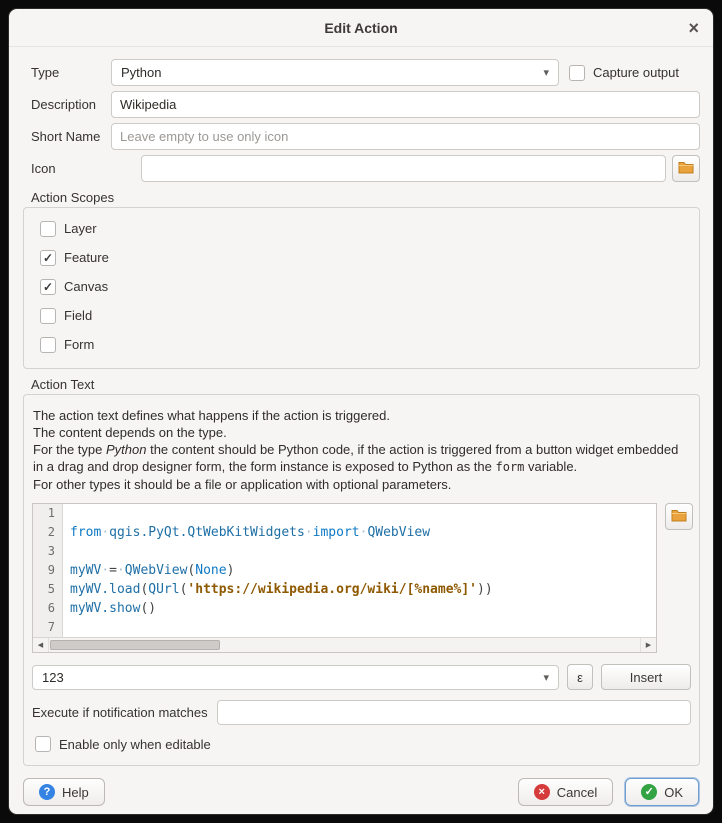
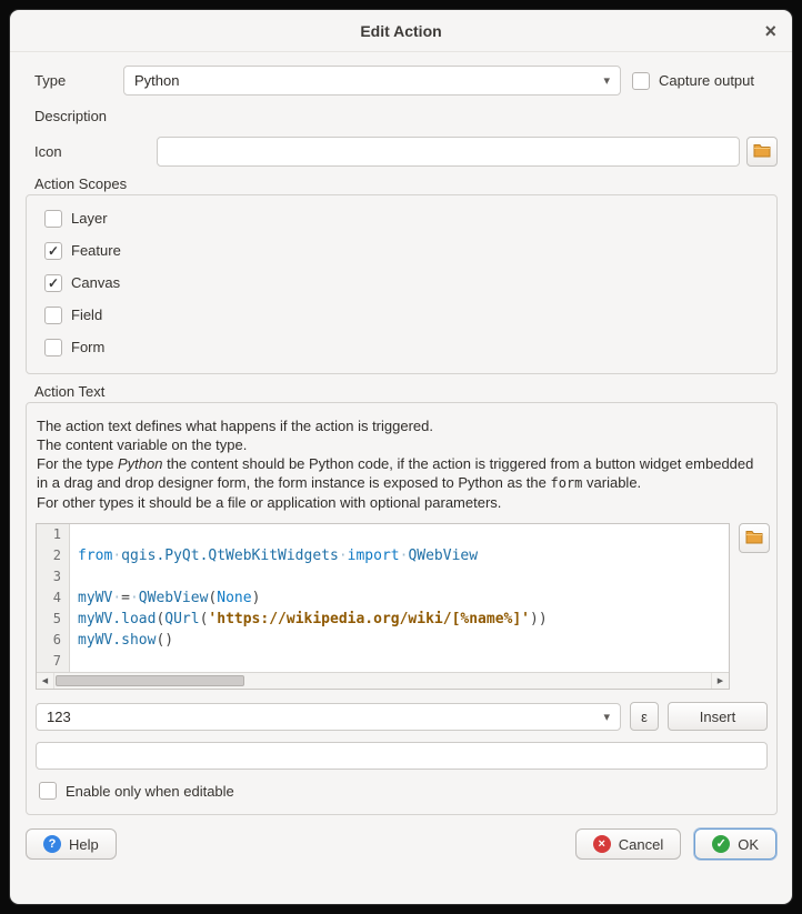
  Edit Action
  ×
  Type
  Python
  ▾
  Capture output
  Description
- Wikipedia
- Short Name
- Leave empty to use only icon
  Icon
  Action Scopes
  Layer
  Feature
  Canvas
  Field
  Form
  Action Text
  The action text defines what happens if the action is triggered.
- The content depends on the type.
+ The content variable on the type.
  For the type Python the content should be Python code, if the action is triggered from a button widget embedded in a drag and drop designer form, the form instance is exposed to Python as the form variable.
  For other types it should be a file or application with optional parameters.
  1
  2
  from·qgis.PyQt.QtWebKitWidgets·import·QWebView
  3
- 9
+ 4
  myWV·=·QWebView(None)
  5
  myWV.load(QUrl('https://wikipedia.org/wiki/[%name%]'))
  6
  myWV.show()
  7
  123
  ▾
  ε
  Insert
- Execute if notification matches
  Enable only when editable
  ?
  Help
  ×
  Cancel
  ✓
  OK
